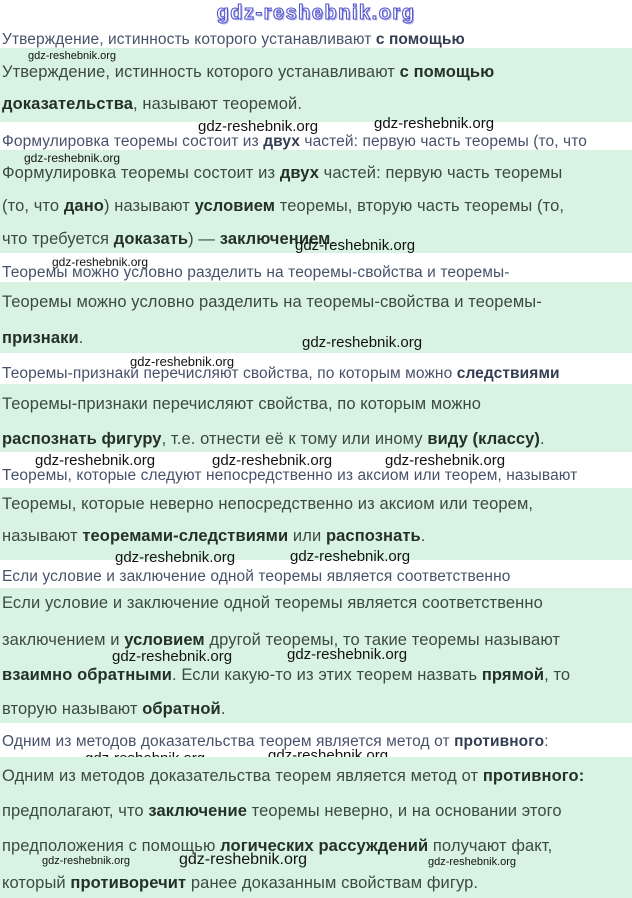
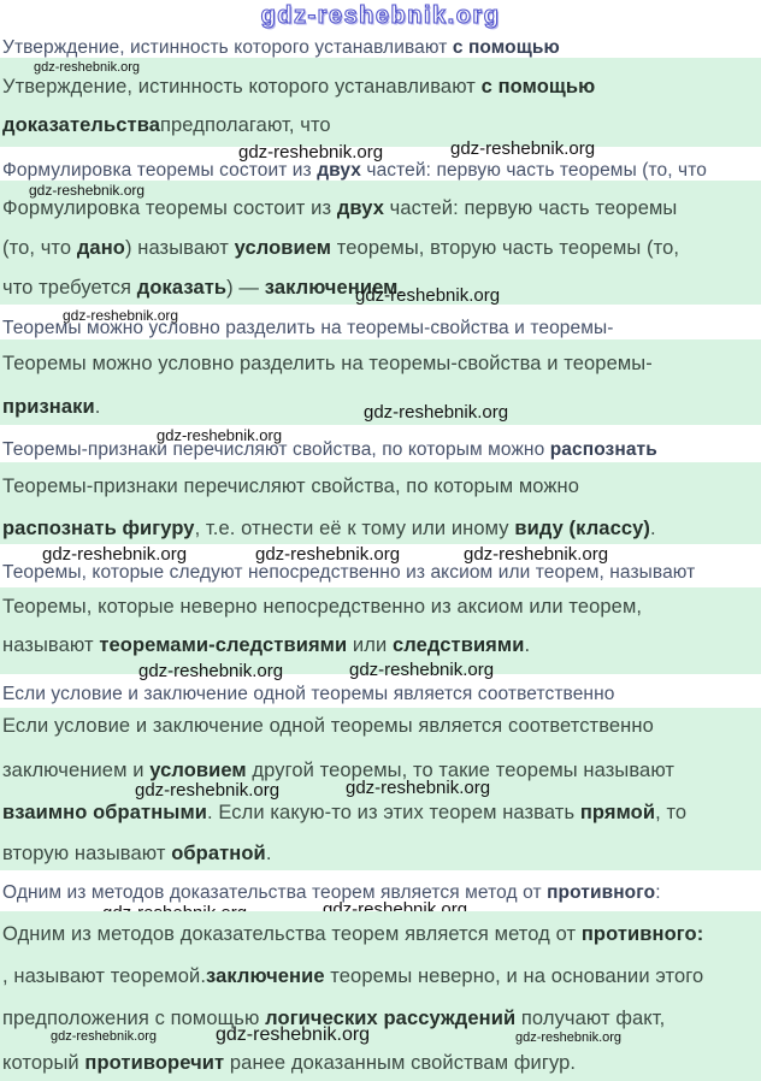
  gdz-reshebnik.org
  Утверждение, истинность которого устанавливают с помощью
  gdz-reshebnik.org
  Утверждение, истинность которого устанавливают с помощью
- доказательства, называют теоремой.
+ доказательствапредполагают, что
  gdz-reshebnik.org
  gdz-reshebnik.org
  Формулировка теоремы состоит из двух частей: первую часть теоремы (то, что
  gdz-reshebnik.org
  Формулировка теоремы состоит из двух частей: первую часть теоремы
  (то, что дано) называют условием теоремы, вторую часть теоремы (то,
  что требуется доказать) — заключением.
  gdz-reshebnik.org
  gdz-reshebnik.org
  Теоремы можно условно разделить на теоремы-свойства и теоремы-
  Теоремы можно условно разделить на теоремы-свойства и теоремы-
  признаки.
  gdz-reshebnik.org
  gdz-reshebnik.org
- Теоремы-признаки перечисляют свойства, по которым можно следствиями
+ Теоремы-признаки перечисляют свойства, по которым можно распознать
  Теоремы-признаки перечисляют свойства, по которым можно
  распознать фигуру, т.е. отнести её к тому или иному виду (классу).
  gdz-reshebnik.org
  gdz-reshebnik.org
  gdz-reshebnik.org
  Теоремы, которые следуют непосредственно из аксиом или теорем, называют
  Теоремы, которые неверно непосредственно из аксиом или теорем,
- называют теоремами-следствиями или распознать.
+ называют теоремами-следствиями или следствиями.
  gdz-reshebnik.org
  gdz-reshebnik.org
  Если условие и заключение одной теоремы является соответственно
  Если условие и заключение одной теоремы является соответственно
  заключением и условием другой теоремы, то такие теоремы называют
  gdz-reshebnik.org
  gdz-reshebnik.org
  взаимно обратными. Если какую-то из этих теорем назвать прямой, то
  вторую называют обратной.
  Одним из методов доказательства теорем является метод от противного:
  gdz-reshebnik.org
  Одним из методов доказательства теорем является метод от противного:
- предполагают, что заключение теоремы неверно, и на основании этого
+ , называют теоремой.заключение теоремы неверно, и на основании этого
  предположения с помощью логических рассуждений получают факт,
  gdz-reshebnik.org
  gdz-reshebnik.org
  gdz-reshebnik.org
  который противоречит ранее доказанным свойствам фигур.
